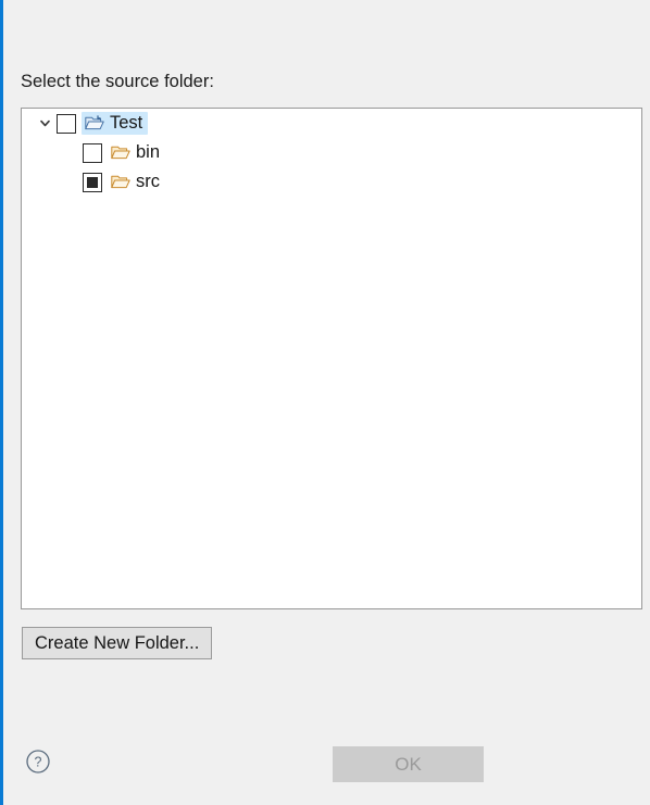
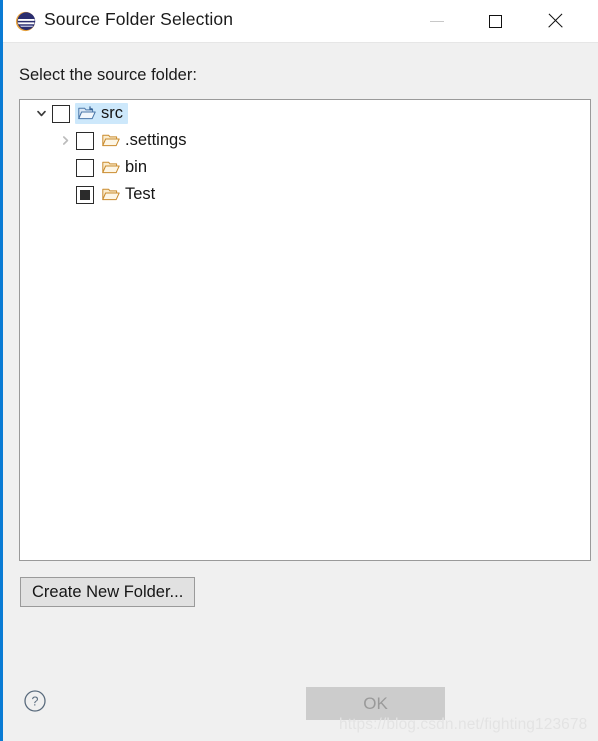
+ Source Folder Selection
  Select the source folder:
- Test
+ src
+ .settings
  bin
- src
+ Test
  Create New Folder...
  ?
  OK
+ https://blog.csdn.net/fighting123678
